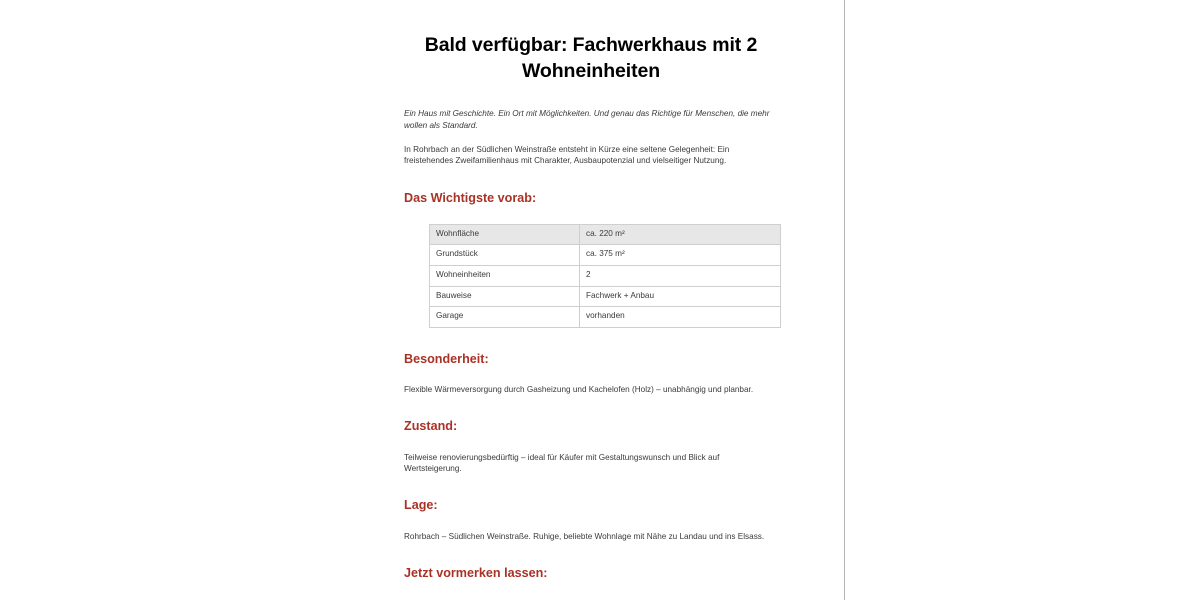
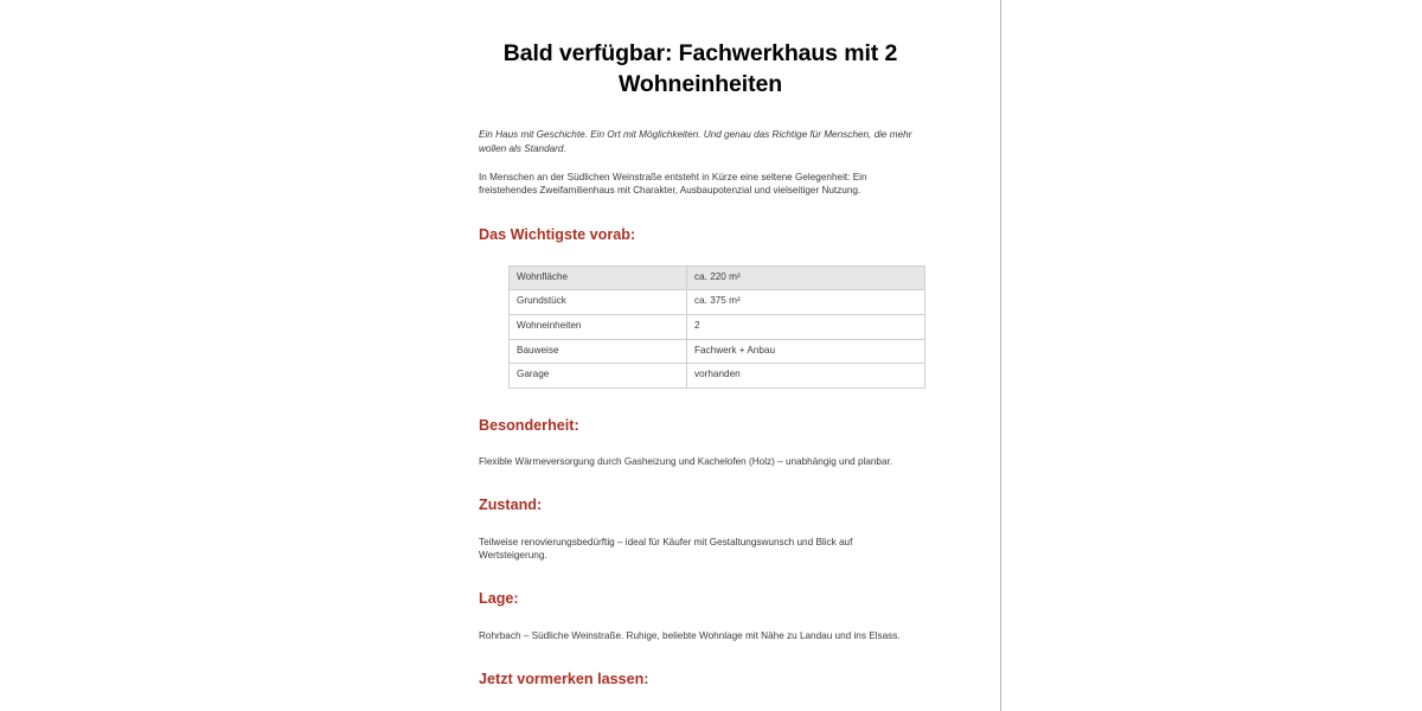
  Bald verfügbar: Fachwerkhaus mit 2 Wohneinheiten
  Ein Haus mit Geschichte. Ein Ort mit Möglichkeiten. Und genau das Richtige für Menschen, die mehr wollen als Standard.
- In Rohrbach an der Südlichen Weinstraße entsteht in Kürze eine seltene Gelegenheit: Ein freistehendes Zweifamilienhaus mit Charakter, Ausbaupotenzial und vielseitiger Nutzung.
+ In Menschen an der Südlichen Weinstraße entsteht in Kürze eine seltene Gelegenheit: Ein freistehendes Zweifamilienhaus mit Charakter, Ausbaupotenzial und vielseitiger Nutzung.
  Das Wichtigste vorab:
  Wohnfläche	ca. 220 m²
  Grundstück	ca. 375 m²
  Wohneinheiten	2
  Bauweise	Fachwerk + Anbau
  Garage	vorhanden
  Besonderheit:
  Flexible Wärmeversorgung durch Gasheizung und Kachelofen (Holz) – unabhängig und planbar.
  Zustand:
  Teilweise renovierungsbedürftig – ideal für Käufer mit Gestaltungswunsch und Blick auf Wertsteigerung.
  Lage:
- Rohrbach – Südlichen Weinstraße. Ruhige, beliebte Wohnlage mit Nähe zu Landau und ins Elsass.
+ Rohrbach – Südliche Weinstraße. Ruhige, beliebte Wohnlage mit Nähe zu Landau und ins Elsass.
  Jetzt vormerken lassen:
